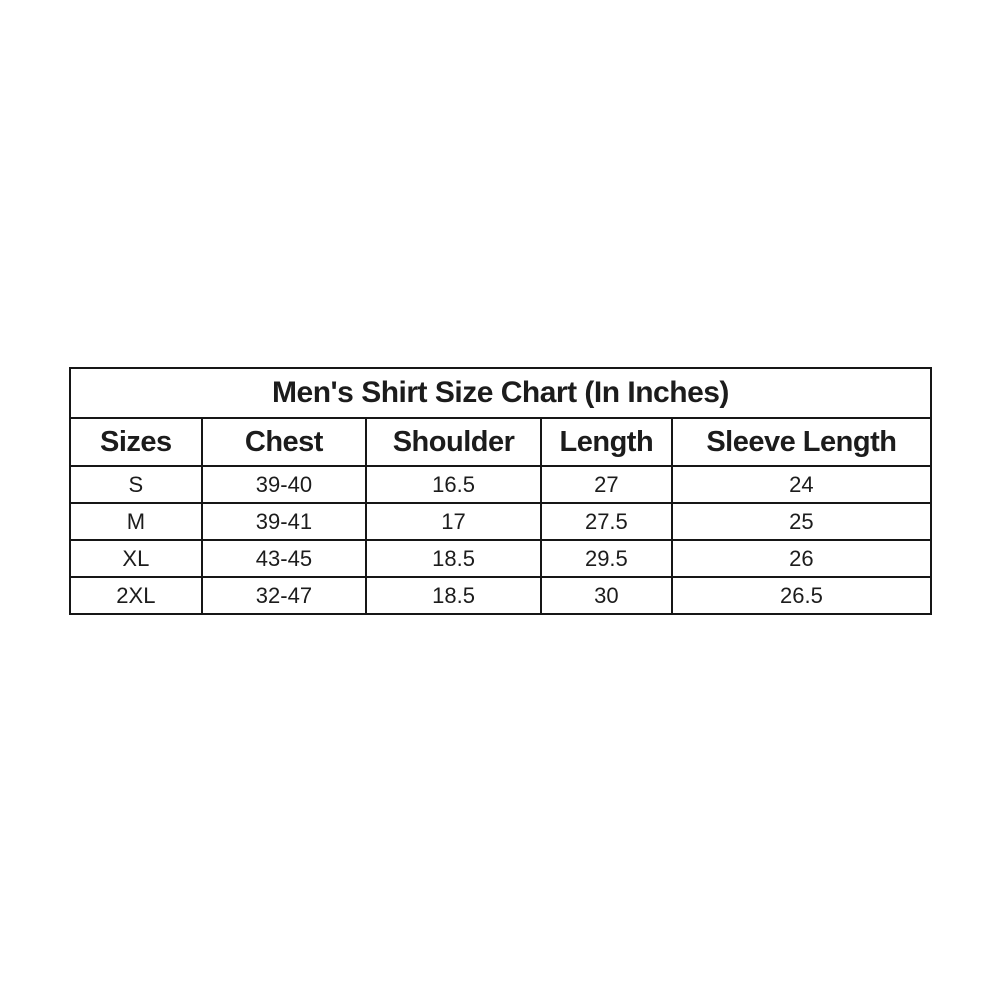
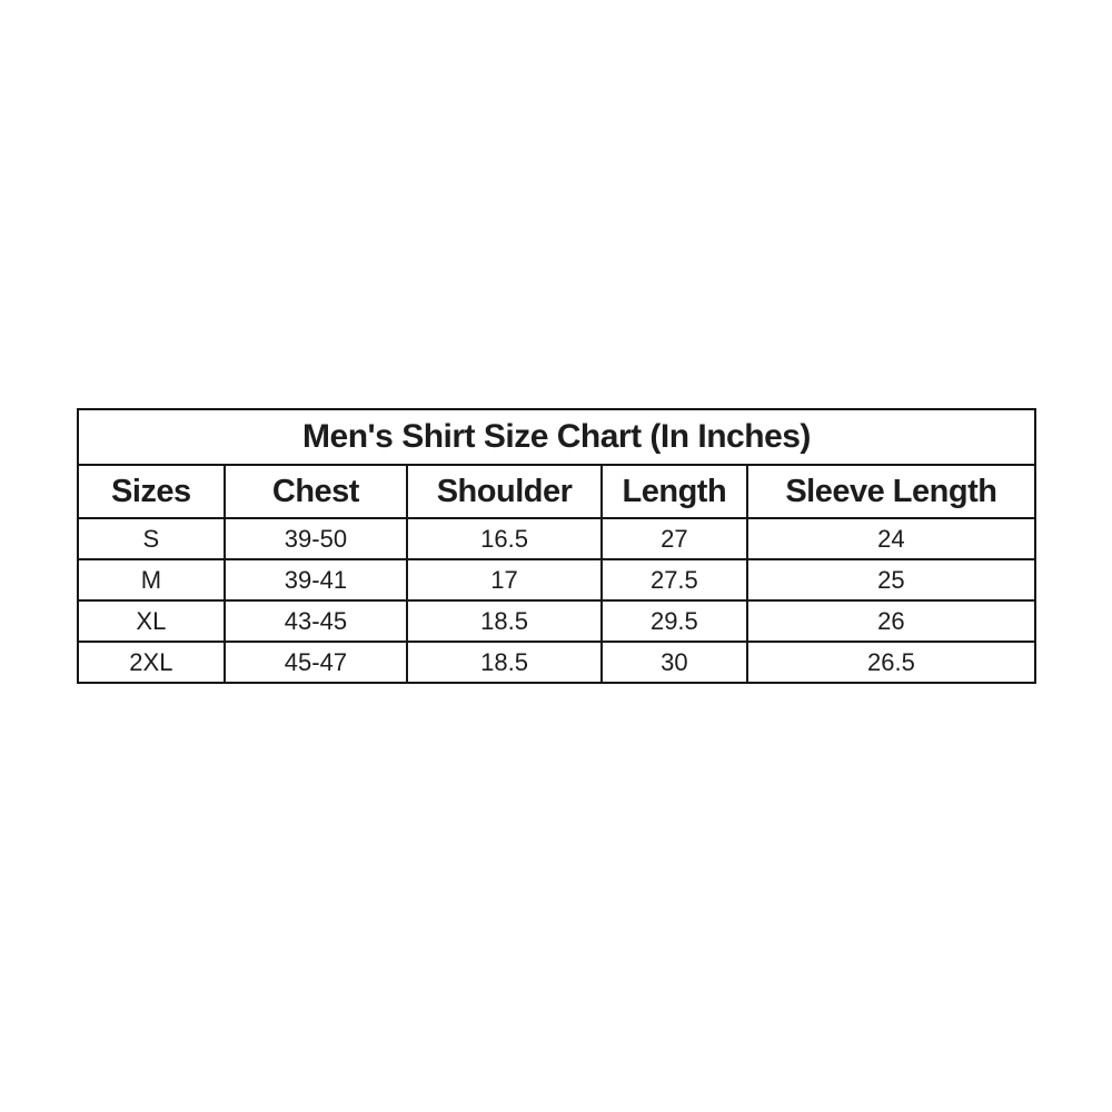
  Men's Shirt Size Chart (In Inches)
  Sizes	Chest	Shoulder	Length	Sleeve Length
- S	39-40	16.5	27	24
+ S	39-50	16.5	27	24
  M	39-41	17	27.5	25
  XL	43-45	18.5	29.5	26
- 2XL	32-47	18.5	30	26.5
+ 2XL	45-47	18.5	30	26.5
